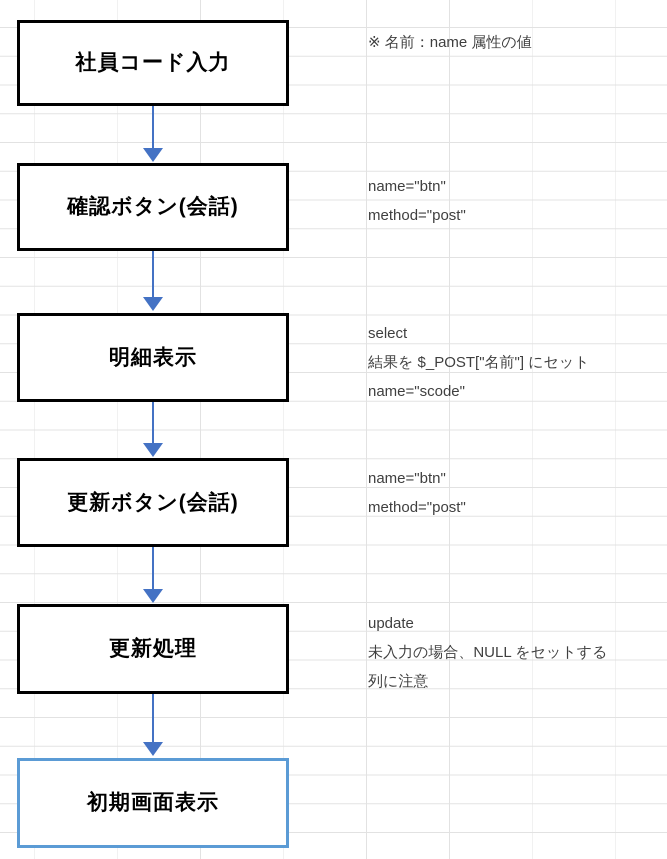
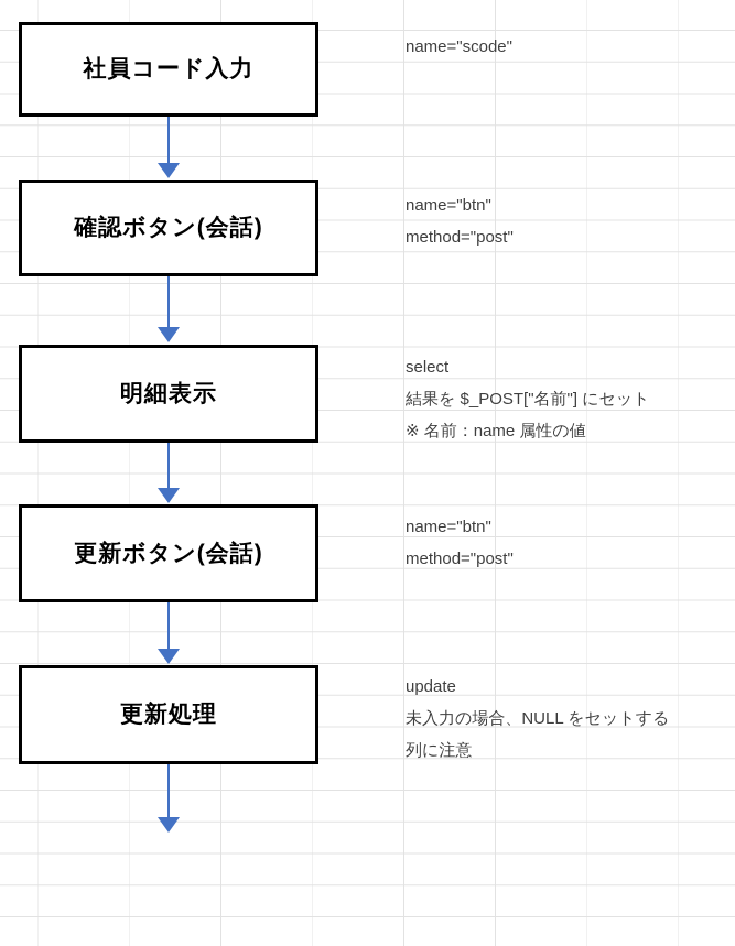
  社員コード入力
  確認ボタン(会話)
  明細表示
  更新ボタン(会話)
  更新処理
- 初期画面表示
- ※ 名前：name 属性の値
+ name="scode"
  name="btn"
  method="post"
  select
  結果を $_POST["名前"] にセット
- name="scode"
+ ※ 名前：name 属性の値
  name="btn"
  method="post"
  update
  未入力の場合、NULL をセットする
  列に注意
